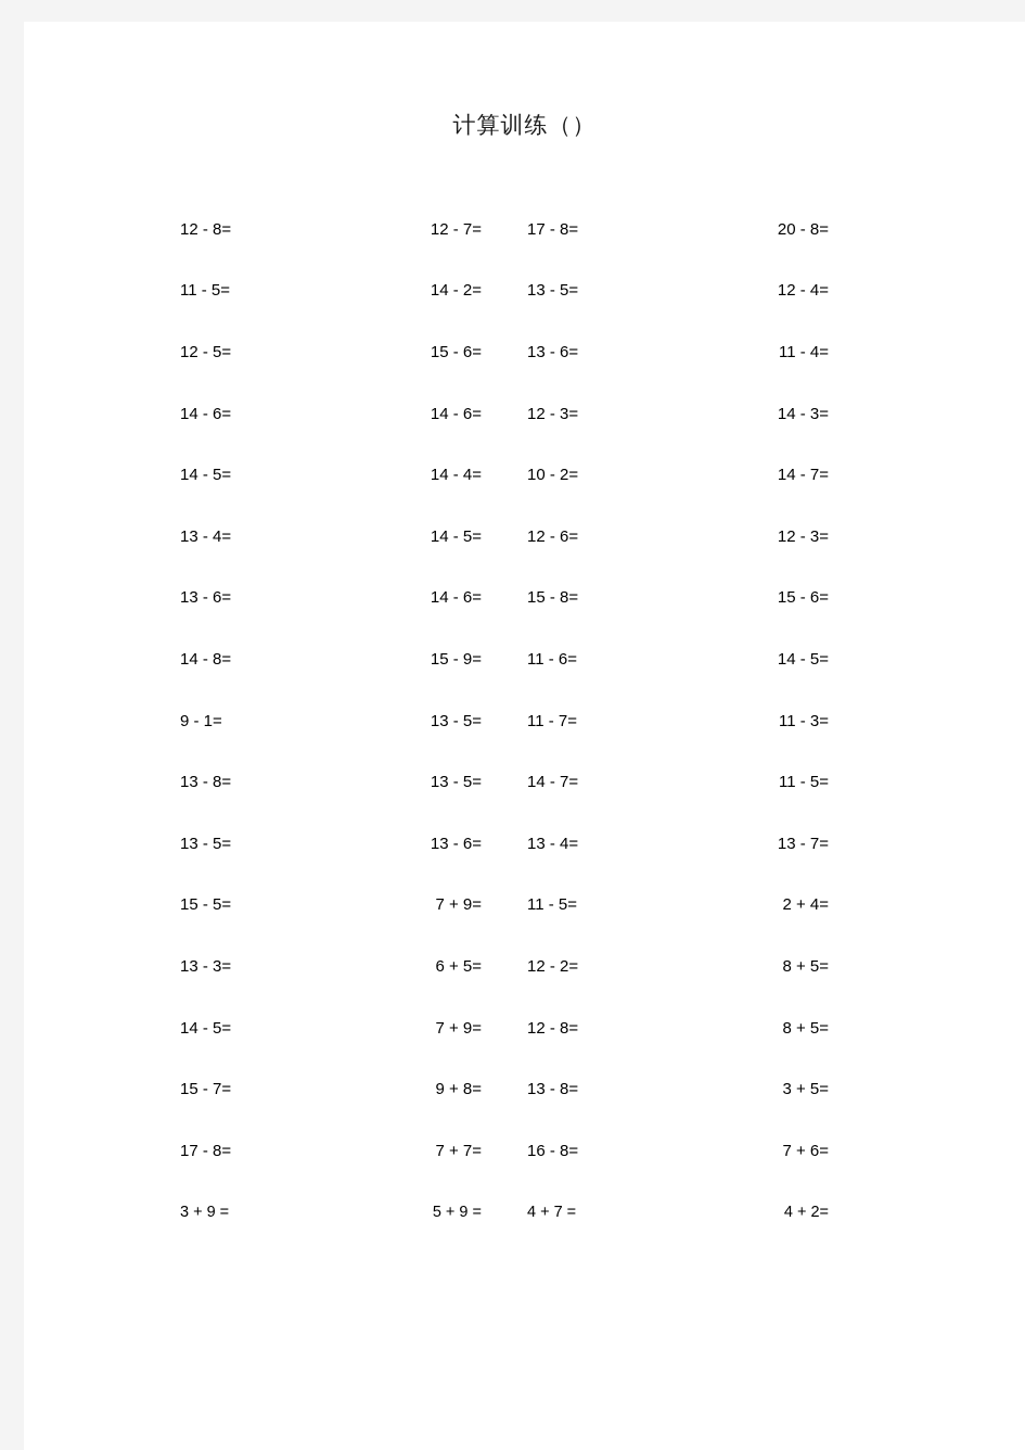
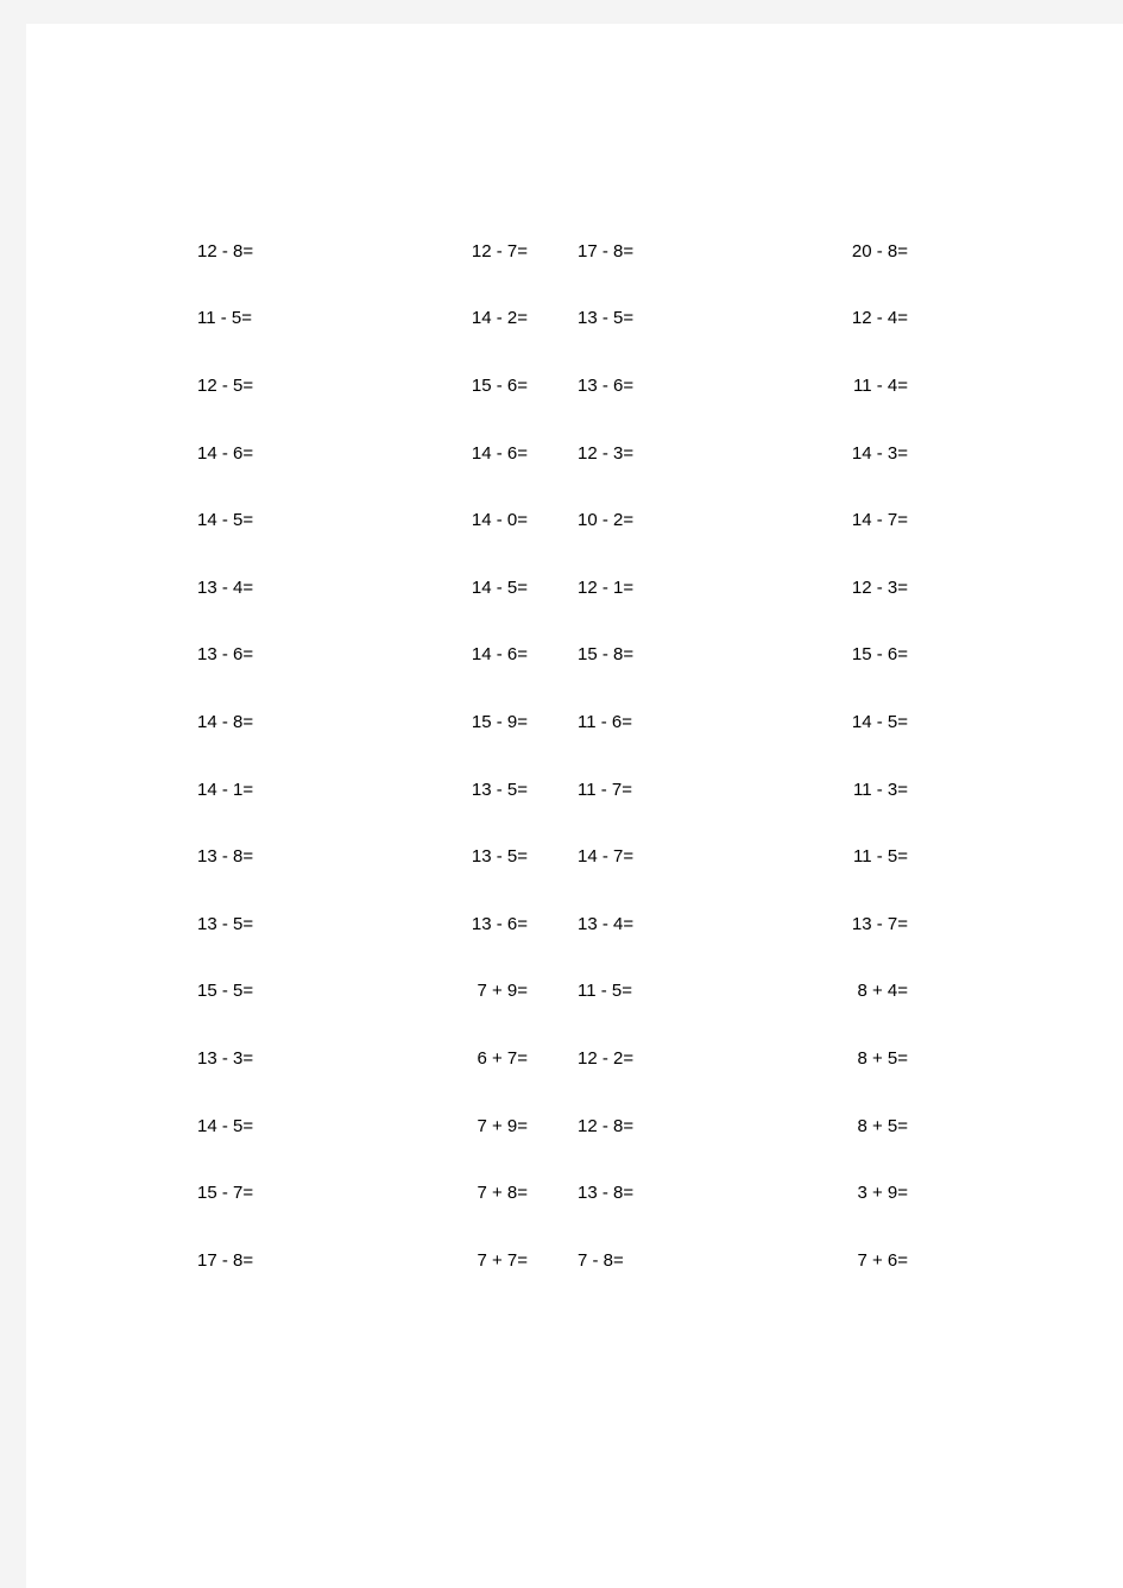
- 计算训练（）
  12 - 8=
  12 - 7=
  17 - 8=
  20 - 8=
  11 - 5=
  14 - 2=
  13 - 5=
  12 - 4=
  12 - 5=
  15 - 6=
  13 - 6=
  11 - 4=
  14 - 6=
  14 - 6=
  12 - 3=
  14 - 3=
  14 - 5=
- 14 - 4=
+ 14 - 0=
  10 - 2=
  14 - 7=
  13 - 4=
  14 - 5=
- 12 - 6=
+ 12 - 1=
  12 - 3=
  13 - 6=
  14 - 6=
  15 - 8=
  15 - 6=
  14 - 8=
  15 - 9=
  11 - 6=
  14 - 5=
- 9 - 1=
+ 14 - 1=
  13 - 5=
  11 - 7=
  11 - 3=
  13 - 8=
  13 - 5=
  14 - 7=
  11 - 5=
  13 - 5=
  13 - 6=
  13 - 4=
  13 - 7=
  15 - 5=
  7 + 9=
  11 - 5=
- 2 + 4=
+ 8 + 4=
  13 - 3=
- 6 + 5=
+ 6 + 7=
  12 - 2=
  8 + 5=
  14 - 5=
  7 + 9=
  12 - 8=
  8 + 5=
  15 - 7=
- 9 + 8=
+ 7 + 8=
  13 - 8=
- 3 + 5=
+ 3 + 9=
  17 - 8=
  7 + 7=
- 16 - 8=
+ 7 - 8=
  7 + 6=
- 3 + 9 =
- 5 + 9 =
- 4 + 7 =
- 4 + 2=
